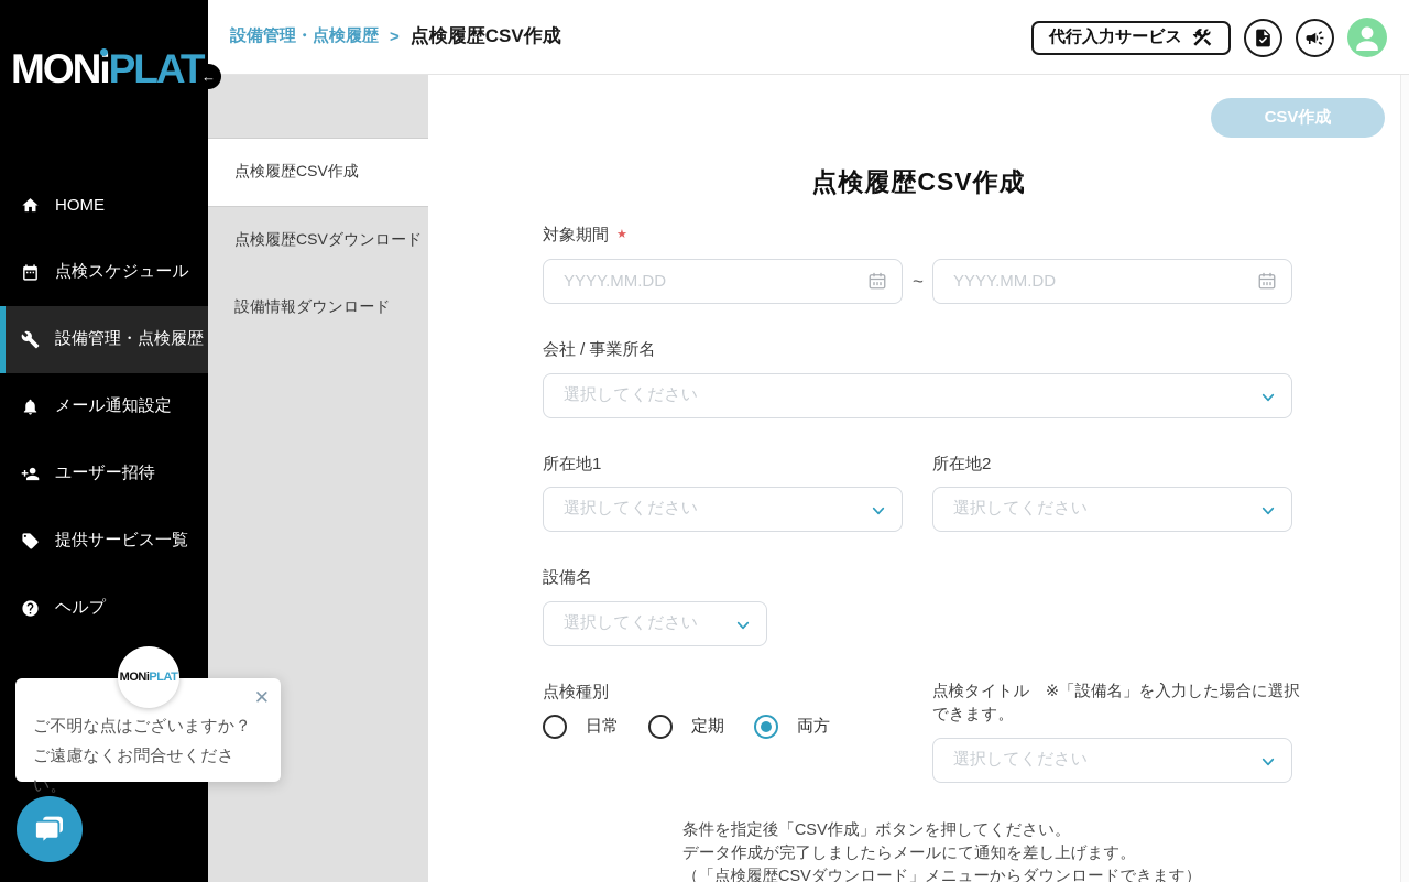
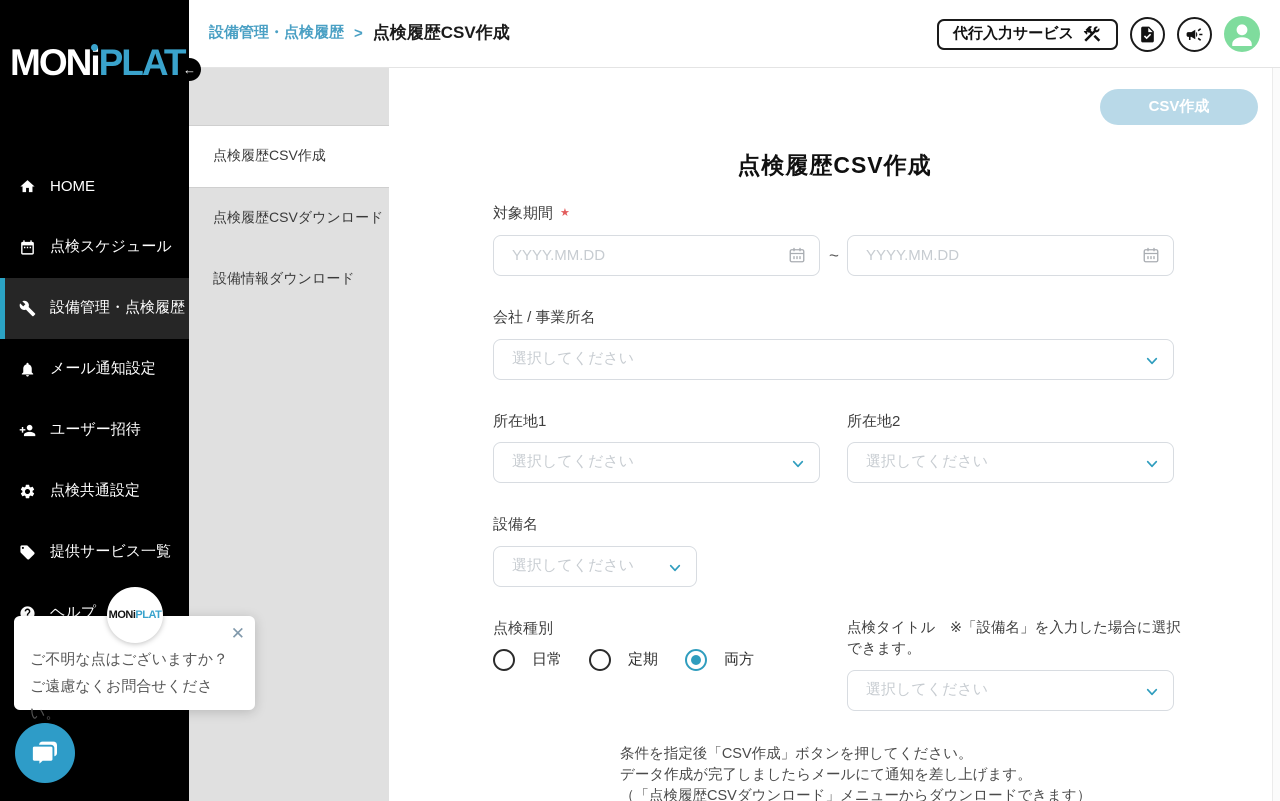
  設備管理・点検履歴
  >
  点検履歴CSV作成
  代行入力サービス
  MONiPLAT
  HOME
  点検スケジュール
  設備管理・点検履歴
  メール通知設定
  ユーザー招待
+ 点検共通設定
  提供サービス一覧
  ヘルプ
  ←
  点検履歴CSV作成
  点検履歴CSVダウンロード
  設備情報ダウンロード
  CSV作成
  点検履歴CSV作成
  対象期間 ★
  YYYY.MM.DD
  ~
  YYYY.MM.DD
  会社 / 事業所名
  選択してください
  所在地1
  所在地2
  選択してください
  選択してください
  設備名
  選択してください
  点検種別
  日常
  定期
  両方
  点検タイトル ※「設備名」を入力した場合に選択できます。
  選択してください
  条件を指定後「CSV作成」ボタンを押してください。
  データ作成が完了しましたらメールにて通知を差し上げます。
  （「点検履歴CSVダウンロード」メニューからダウンロードできます）
  ✕
  ご不明な点はございますか？ご遠慮なくお問合せください。
  MONiPLAT
